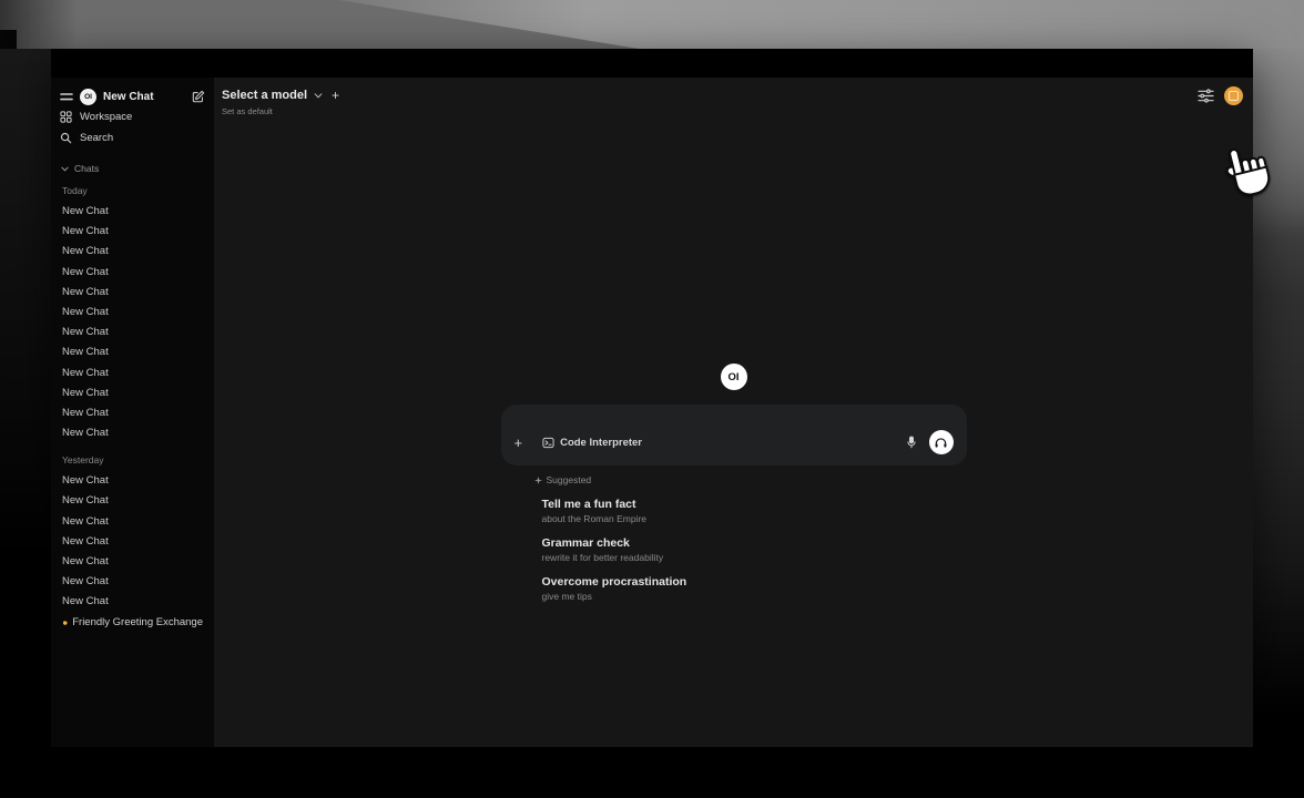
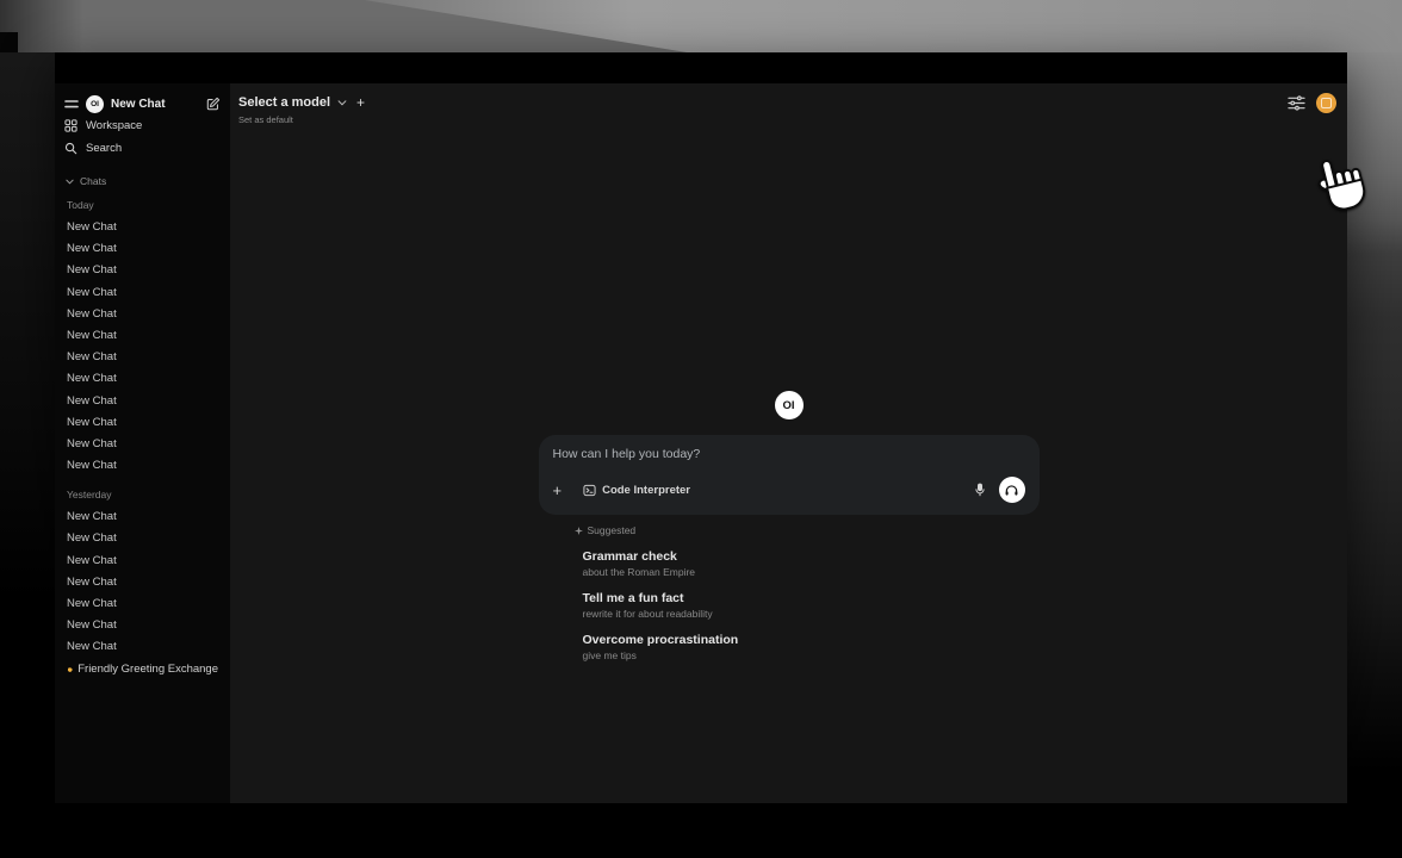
  New Chat
  Workspace
  Search
  Chats
  Today
  New Chat
  New Chat
  New Chat
  New Chat
  New Chat
  New Chat
  New Chat
  New Chat
  New Chat
  New Chat
  New Chat
  New Chat
  Yesterday
  New Chat
  New Chat
  New Chat
  New Chat
  New Chat
  New Chat
  New Chat
  Friendly Greeting Exchange
  Select a model
  +
  Set as default
  OI
+ How can I help you today?
  +
  Code Interpreter
  Suggested
- Tell me a fun fact
+ Grammar check
  about the Roman Empire
- Grammar check
+ Tell me a fun fact
- rewrite it for better readability
+ rewrite it for about readability
  Overcome procrastination
  give me tips
